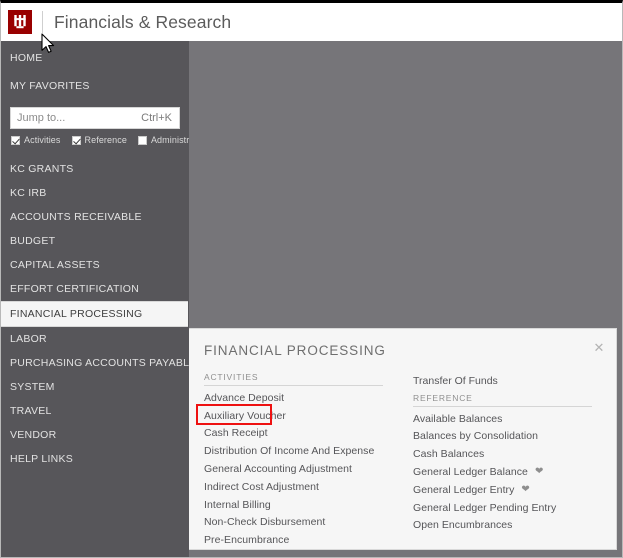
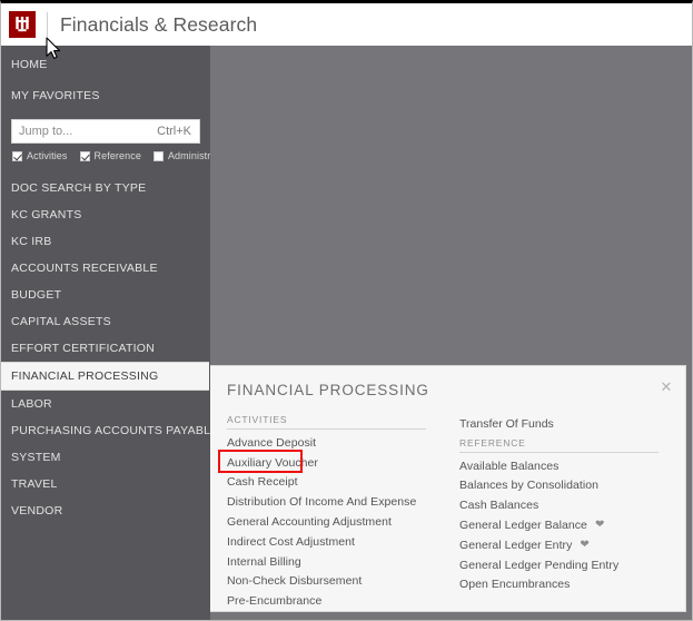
  Financials & Research
  HOME
  MY FAVORITES
  Jump to...
  Ctrl+K
  Activities
  Reference
+ DOC SEARCH BY TYPE
  KC GRANTS
  KC IRB
  ACCOUNTS RECEIVABLE
  BUDGET
  CAPITAL ASSETS
  EFFORT CERTIFICATION
  FINANCIAL PROCESSING
  LABOR
  PURCHASING ACCOUNTS PAYABL
  SYSTEM
  TRAVEL
  VENDOR
- HELP LINKS
  FINANCIAL PROCESSING
  ✕
  ACTIVITIES
  Advance Deposit
  Auxiliary Voucher
  Cash Receipt
  Distribution Of Income And Expense
  General Accounting Adjustment
  Indirect Cost Adjustment
  Internal Billing
  Non-Check Disbursement
  Pre-Encumbrance
  Transfer Of Funds
  REFERENCE
  Available Balances
  Balances by Consolidation
  Cash Balances
  General Ledger Balance
  ❤
  General Ledger Entry
  ❤
  General Ledger Pending Entry
  Open Encumbrances
